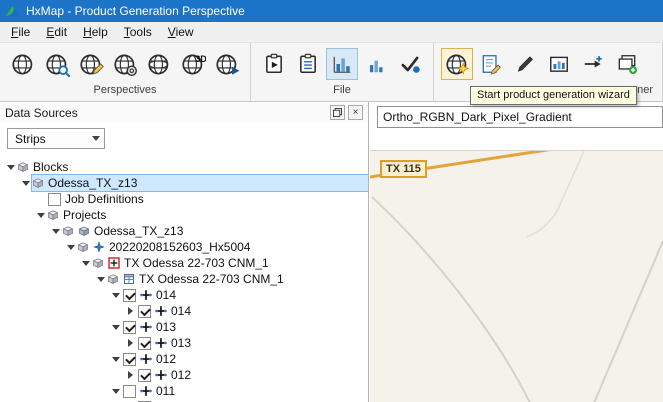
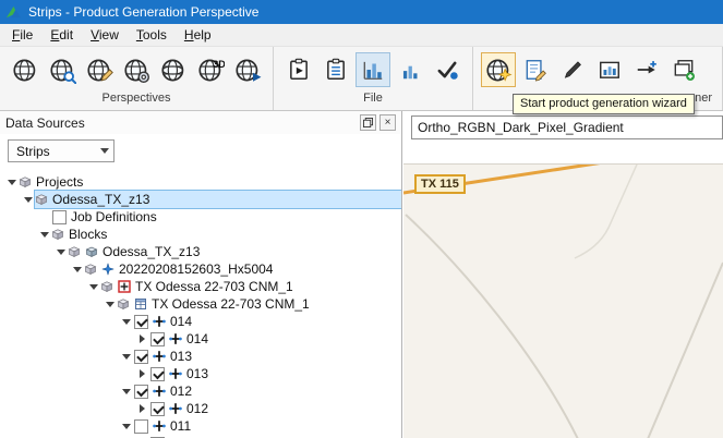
- HxMap - Product Generation Perspective
+ Strips - Product Generation Perspective
  File
  Edit
- Help
+ View
  Tools
- View
+ Help
  3D
  Perspectives
  File
  ner
  Start product generation wizard
  Data Sources
  ×
  Strips
- Blocks
+ Projects
  Odessa_TX_z13
  Job Definitions
- Projects
+ Blocks
  Odessa_TX_z13
  20220208152603_Hx5004
  TX Odessa 22-703 CNM_1
  TX Odessa 22-703 CNM_1
  014
  014
  013
  013
  012
  012
  011
  Ortho_RGBN_Dark_Pixel_Gradient
  TX 115
